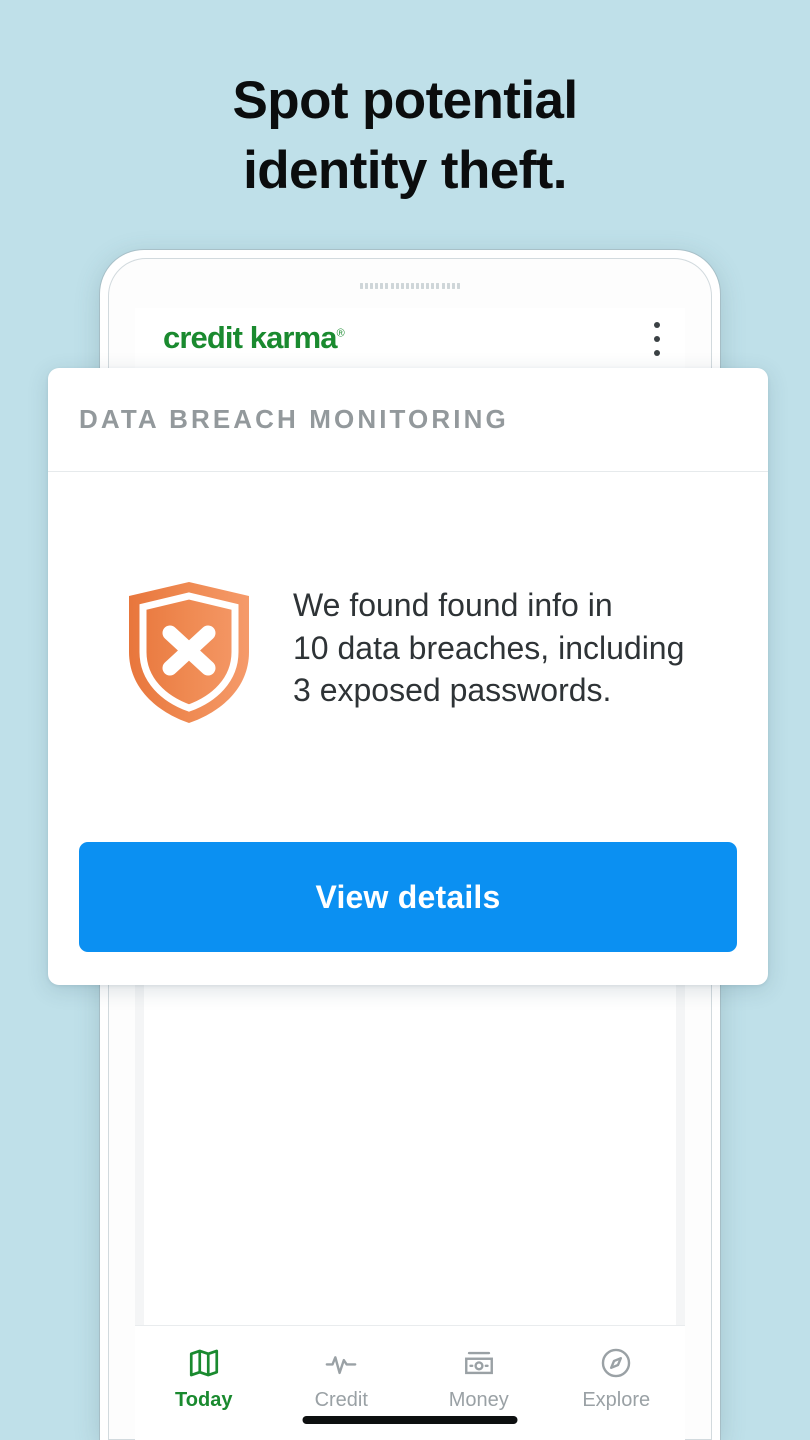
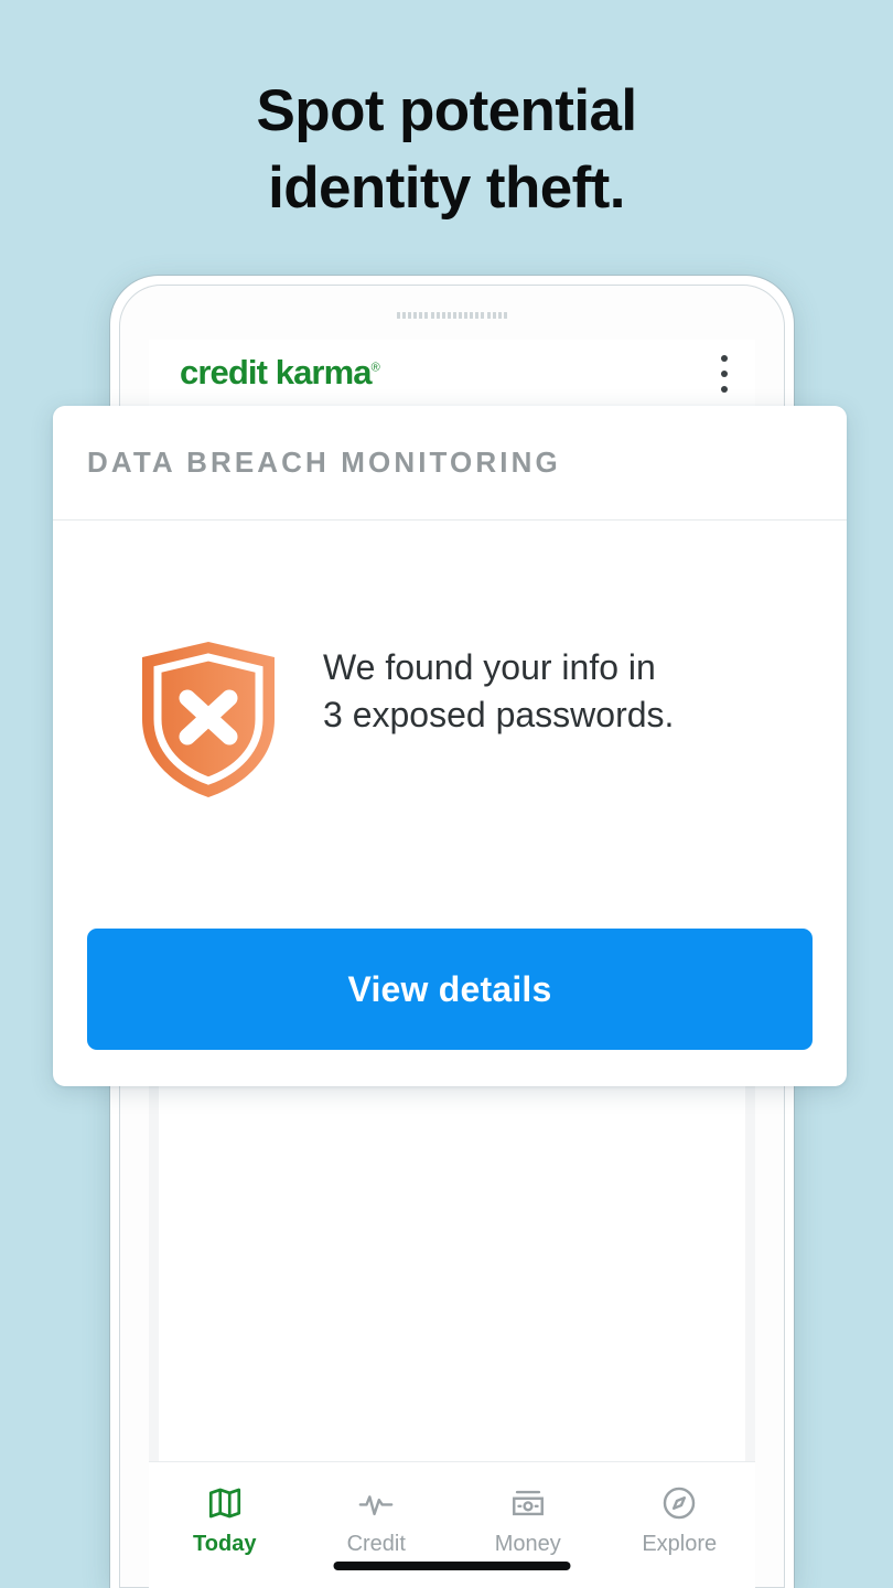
  Spot potential
  identity theft.
  credit karma®
  Today
  Credit
  Money
  Explore
  DATA BREACH MONITORING
- We found found info in
+ We found your info in
- 10 data breaches, including
  3 exposed passwords.
  View details
